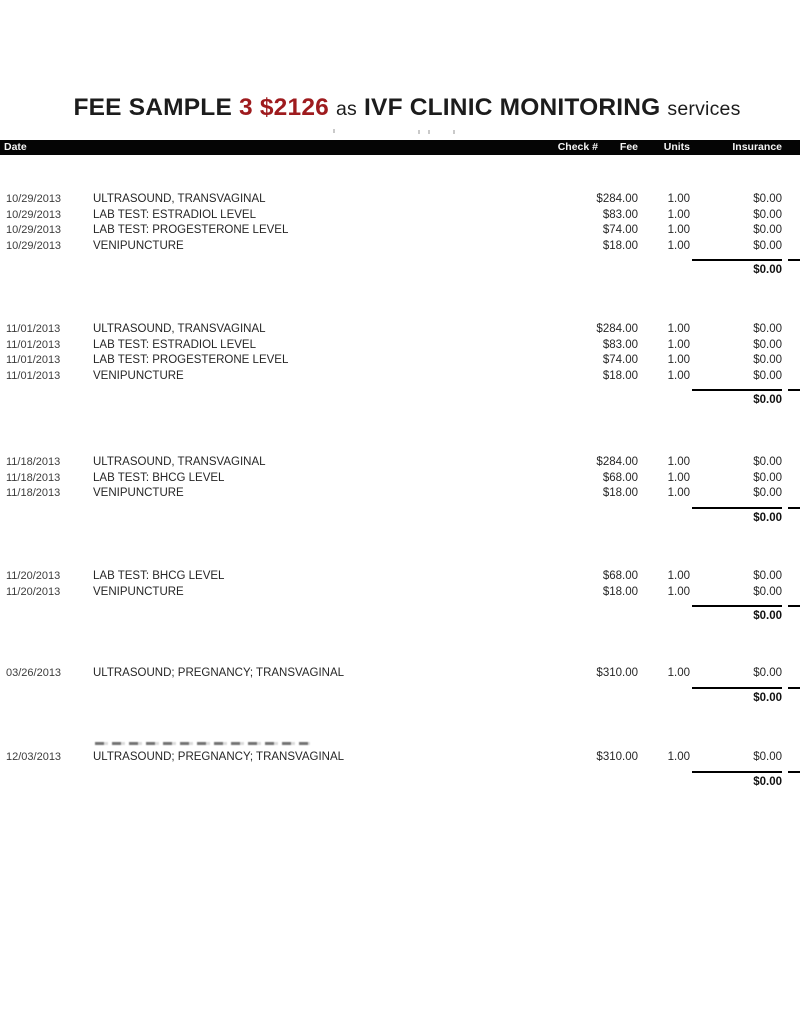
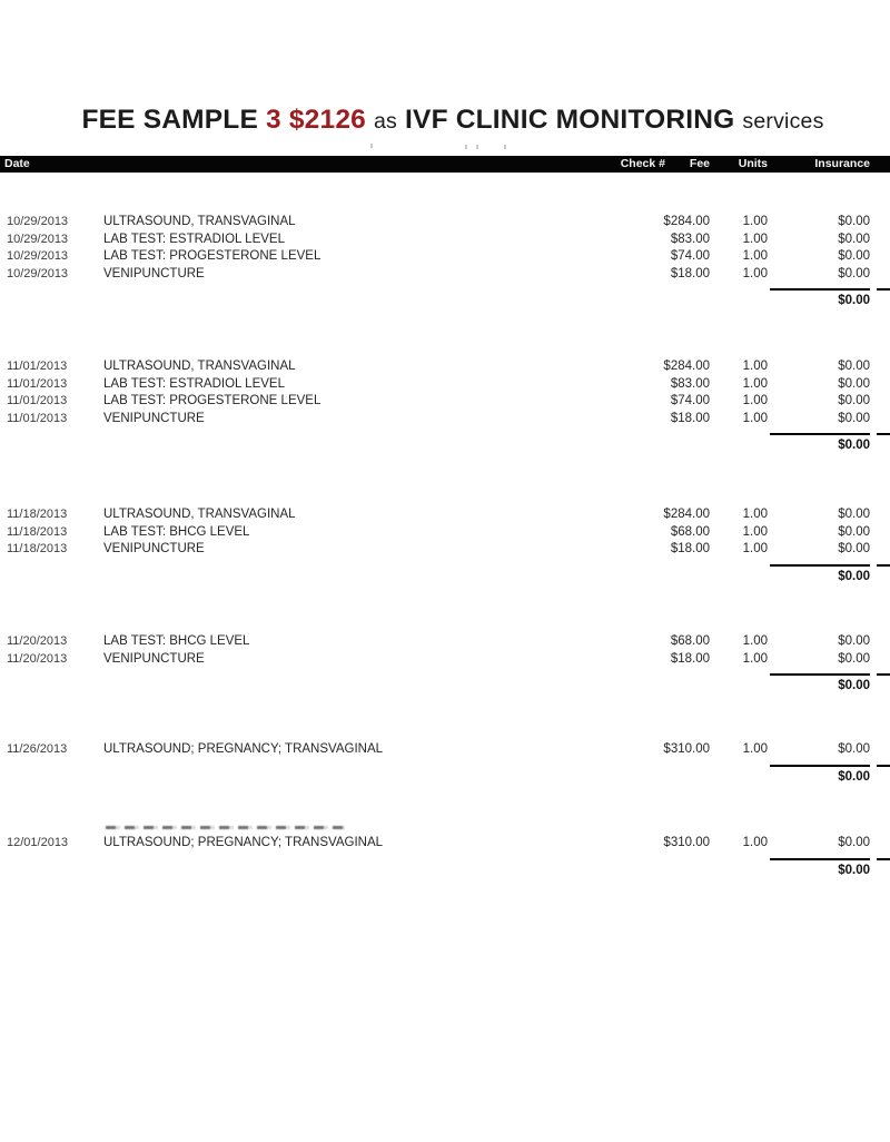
  FEE SAMPLE 3 $2126 as IVF CLINIC MONITORING services
  Date
  Check #
  Fee
  Units
  Insurance
  10/29/2013
  ULTRASOUND, TRANSVAGINAL
  $284.00
  1.00
  $0.00
  10/29/2013
  LAB TEST: ESTRADIOL LEVEL
  $83.00
  1.00
  $0.00
  10/29/2013
  LAB TEST: PROGESTERONE LEVEL
  $74.00
  1.00
  $0.00
  10/29/2013
  VENIPUNCTURE
  $18.00
  1.00
  $0.00
  $0.00
  11/01/2013
  ULTRASOUND, TRANSVAGINAL
  $284.00
  1.00
  $0.00
  11/01/2013
  LAB TEST: ESTRADIOL LEVEL
  $83.00
  1.00
  $0.00
  11/01/2013
  LAB TEST: PROGESTERONE LEVEL
  $74.00
  1.00
  $0.00
  11/01/2013
  VENIPUNCTURE
  $18.00
  1.00
  $0.00
  $0.00
  11/18/2013
  ULTRASOUND, TRANSVAGINAL
  $284.00
  1.00
  $0.00
  11/18/2013
  LAB TEST: BHCG LEVEL
  $68.00
  1.00
  $0.00
  11/18/2013
  VENIPUNCTURE
  $18.00
  1.00
  $0.00
  $0.00
  11/20/2013
  LAB TEST: BHCG LEVEL
  $68.00
  1.00
  $0.00
  11/20/2013
  VENIPUNCTURE
  $18.00
  1.00
  $0.00
  $0.00
- 03/26/2013
+ 11/26/2013
  ULTRASOUND; PREGNANCY; TRANSVAGINAL
  $310.00
  1.00
  $0.00
  $0.00
- 12/03/2013
+ 12/01/2013
  ULTRASOUND; PREGNANCY; TRANSVAGINAL
  $310.00
  1.00
  $0.00
  $0.00
